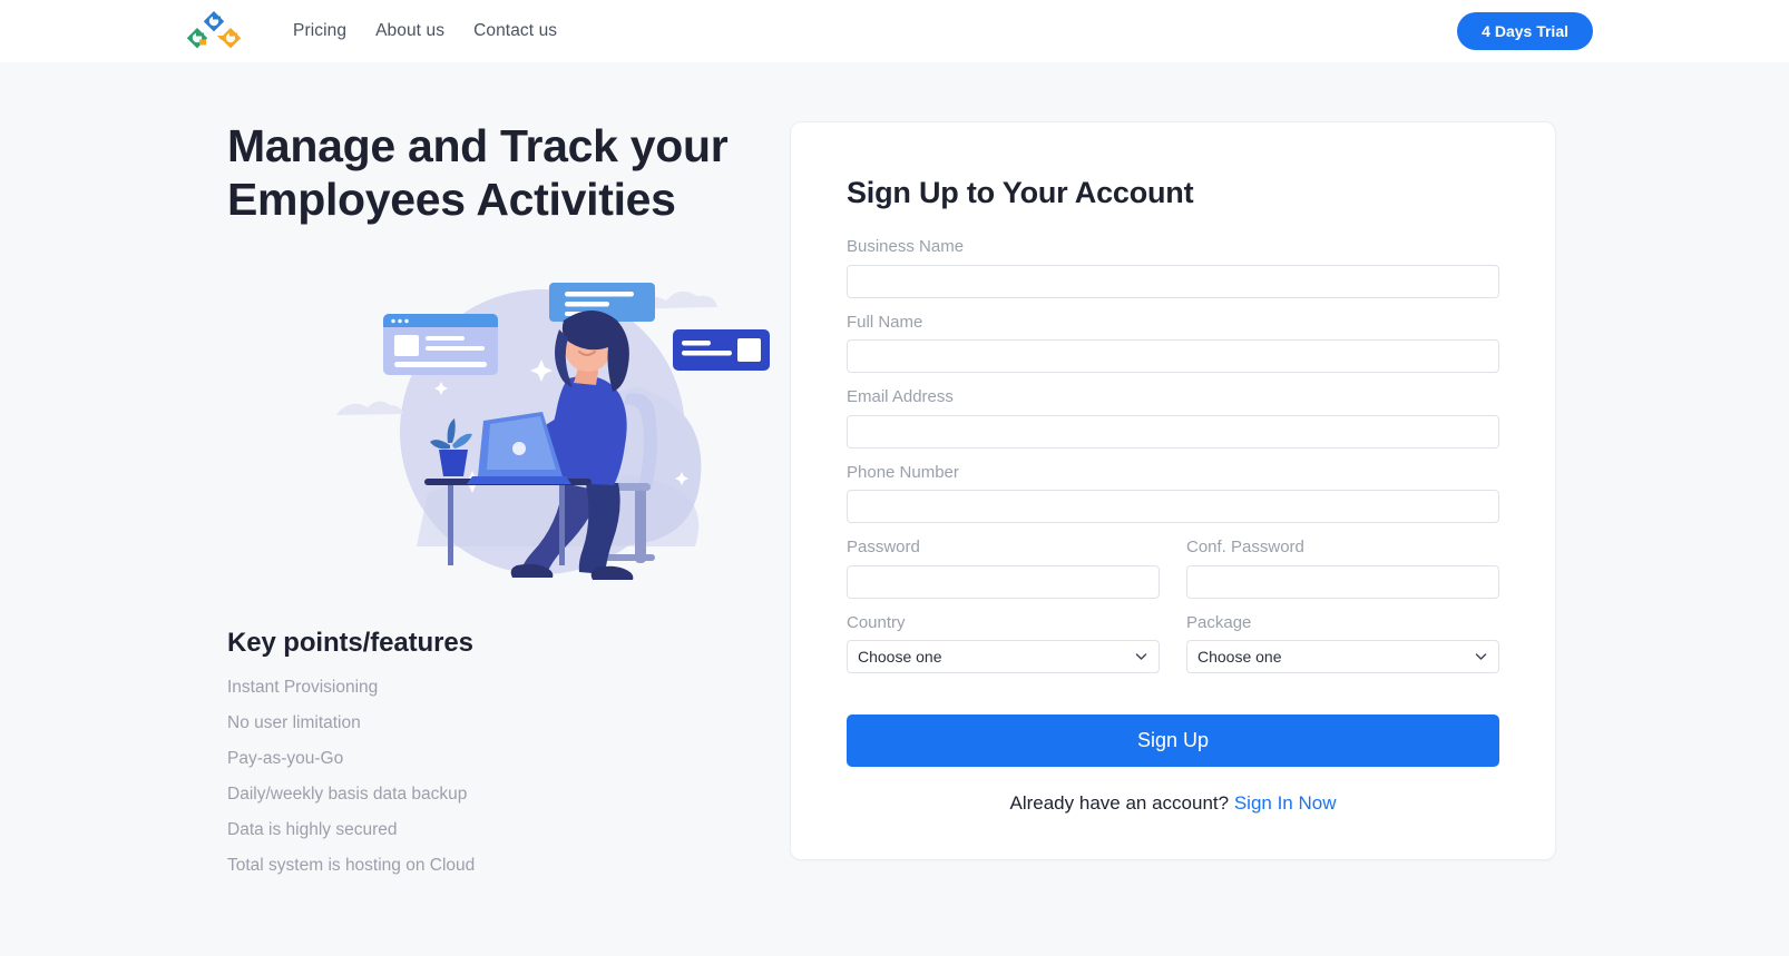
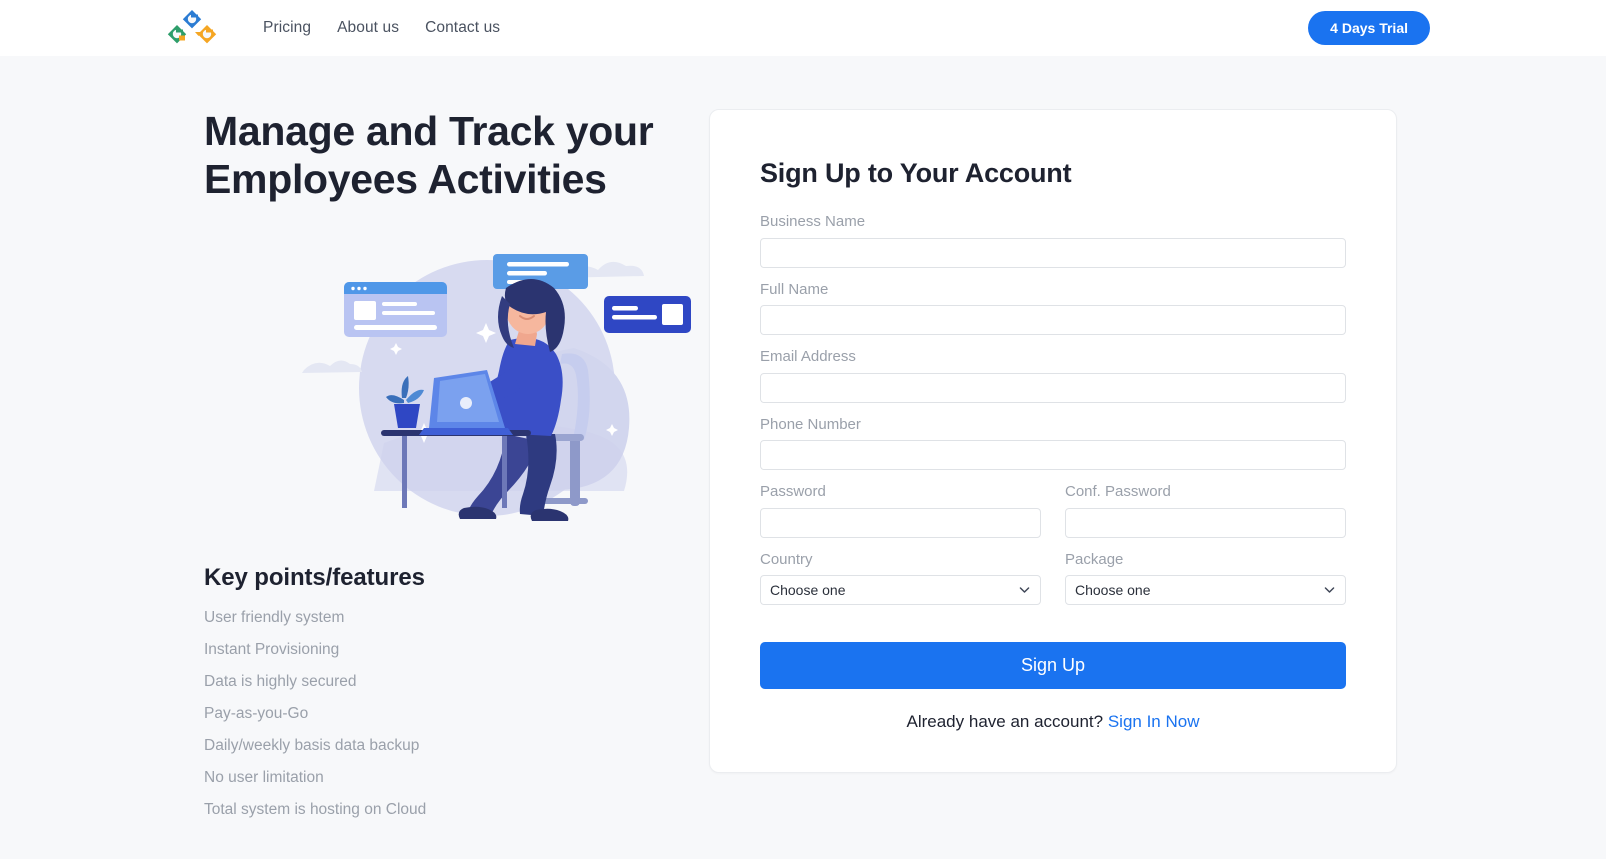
  Pricing
  About us
  Contact us
  4 Days Trial
  Manage and Track your
  Employees Activities
  Key points/features
+ User friendly system
  Instant Provisioning
- No user limitation
+ Data is highly secured
  Pay-as-you-Go
  Daily/weekly basis data backup
- Data is highly secured
+ No user limitation
  Total system is hosting on Cloud
  Sign Up to Your Account
  Business Name
  Full Name
  Email Address
  Phone Number
  Password
  Conf. Password
  Country
  Choose one
  Package
  Choose one
  Sign Up
  Already have an account? Sign In Now
